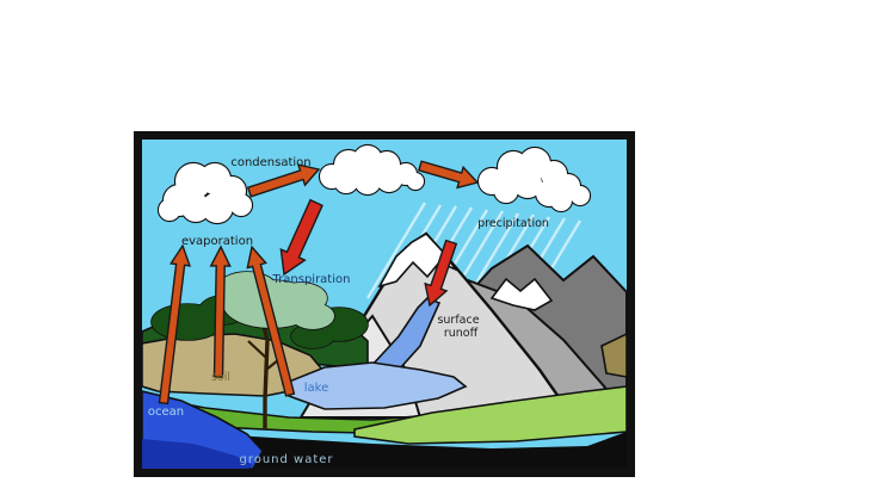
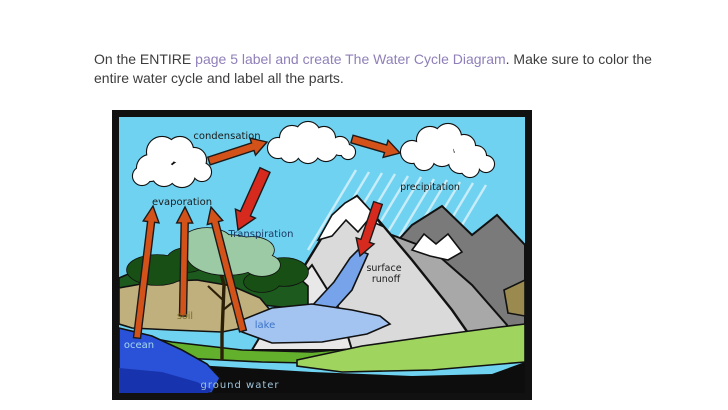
+ On the ENTIRE page 5 label and create The Water Cycle Diagram. Make sure to color the entire water cycle and label all the parts.
  condensation
  evaporation
  Transpiration
  precipitation
  surface
  runoff
  soil
  lake
  ocean
  ground water
